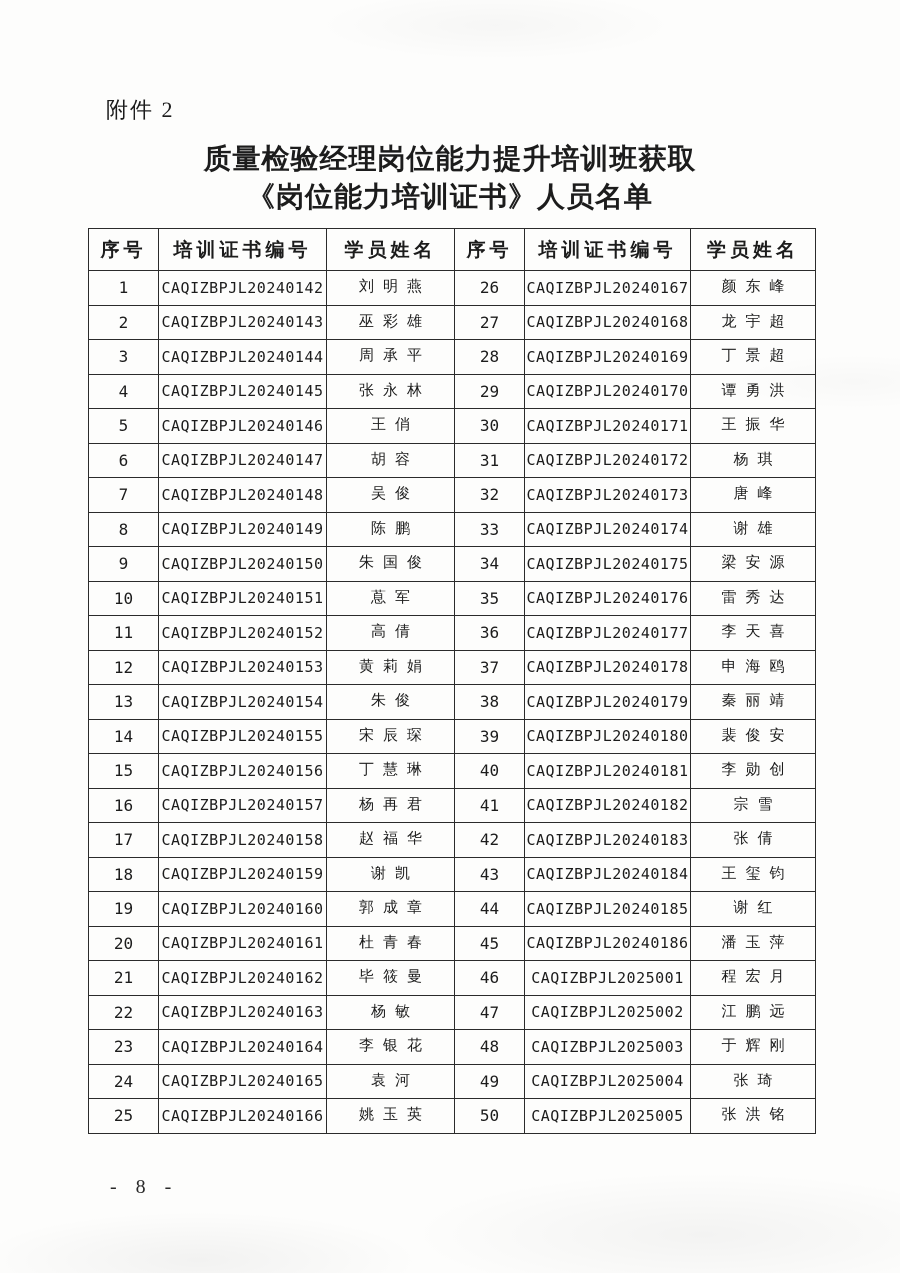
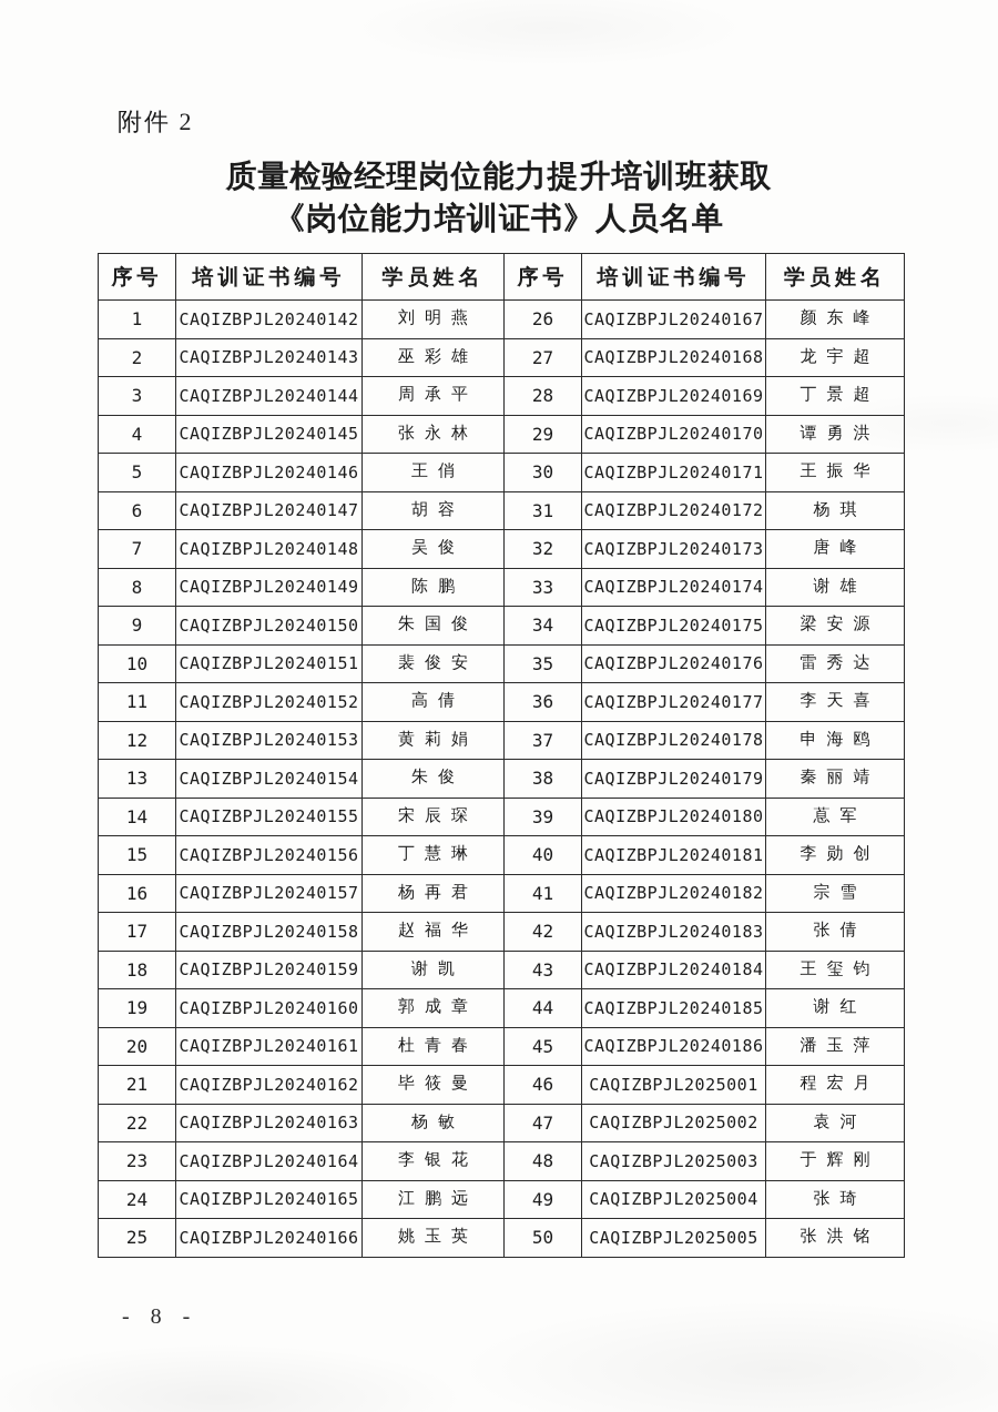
  附件 2
  质量检验经理岗位能力提升培训班获取
  《岗位能力培训证书》人员名单
  序号	培训证书编号	学员姓名	序号	培训证书编号	学员姓名
  1	CAQIZBPJL20240142	刘明燕	26	CAQIZBPJL20240167	颜东峰
  2	CAQIZBPJL20240143	巫彩雄	27	CAQIZBPJL20240168	龙宇超
  3	CAQIZBPJL20240144	周承平	28	CAQIZBPJL20240169	丁景超
  4	CAQIZBPJL20240145	张永林	29	CAQIZBPJL20240170	谭勇洪
  5	CAQIZBPJL20240146	王俏	30	CAQIZBPJL20240171	王振华
  6	CAQIZBPJL20240147	胡容	31	CAQIZBPJL20240172	杨琪
  7	CAQIZBPJL20240148	吴俊	32	CAQIZBPJL20240173	唐峰
  8	CAQIZBPJL20240149	陈鹏	33	CAQIZBPJL20240174	谢雄
  9	CAQIZBPJL20240150	朱国俊	34	CAQIZBPJL20240175	梁安源
- 10	CAQIZBPJL20240151	蒠军	35	CAQIZBPJL20240176	雷秀达
+ 10	CAQIZBPJL20240151	裴俊安	35	CAQIZBPJL20240176	雷秀达
  11	CAQIZBPJL20240152	高倩	36	CAQIZBPJL20240177	李天喜
  12	CAQIZBPJL20240153	黄莉娟	37	CAQIZBPJL20240178	申海鸥
  13	CAQIZBPJL20240154	朱俊	38	CAQIZBPJL20240179	秦丽靖
- 14	CAQIZBPJL20240155	宋辰琛	39	CAQIZBPJL20240180	裴俊安
+ 14	CAQIZBPJL20240155	宋辰琛	39	CAQIZBPJL20240180	蒠军
  15	CAQIZBPJL20240156	丁慧琳	40	CAQIZBPJL20240181	李勋创
  16	CAQIZBPJL20240157	杨再君	41	CAQIZBPJL20240182	宗雪
  17	CAQIZBPJL20240158	赵福华	42	CAQIZBPJL20240183	张倩
  18	CAQIZBPJL20240159	谢凯	43	CAQIZBPJL20240184	王玺钧
  19	CAQIZBPJL20240160	郭成章	44	CAQIZBPJL20240185	谢红
  20	CAQIZBPJL20240161	杜青春	45	CAQIZBPJL20240186	潘玉萍
  21	CAQIZBPJL20240162	毕筱曼	46	CAQIZBPJL2025001	程宏月
- 22	CAQIZBPJL20240163	杨敏	47	CAQIZBPJL2025002	江鹏远
+ 22	CAQIZBPJL20240163	杨敏	47	CAQIZBPJL2025002	袁河
  23	CAQIZBPJL20240164	李银花	48	CAQIZBPJL2025003	于辉刚
- 24	CAQIZBPJL20240165	袁河	49	CAQIZBPJL2025004	张琦
+ 24	CAQIZBPJL20240165	江鹏远	49	CAQIZBPJL2025004	张琦
  25	CAQIZBPJL20240166	姚玉英	50	CAQIZBPJL2025005	张洪铭
  - 8 -
